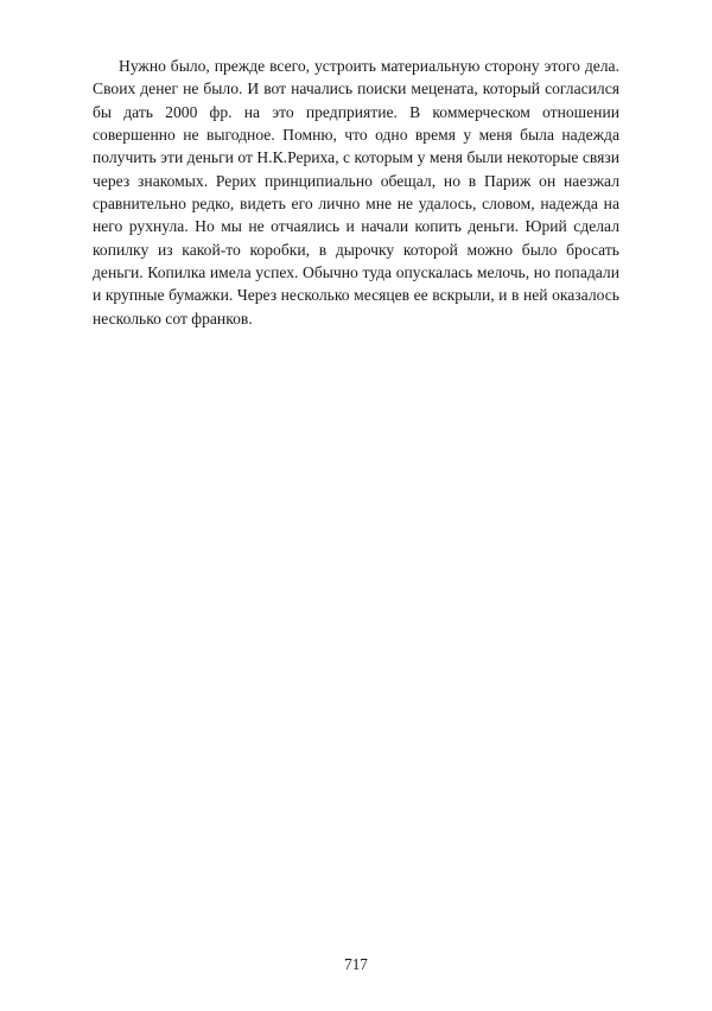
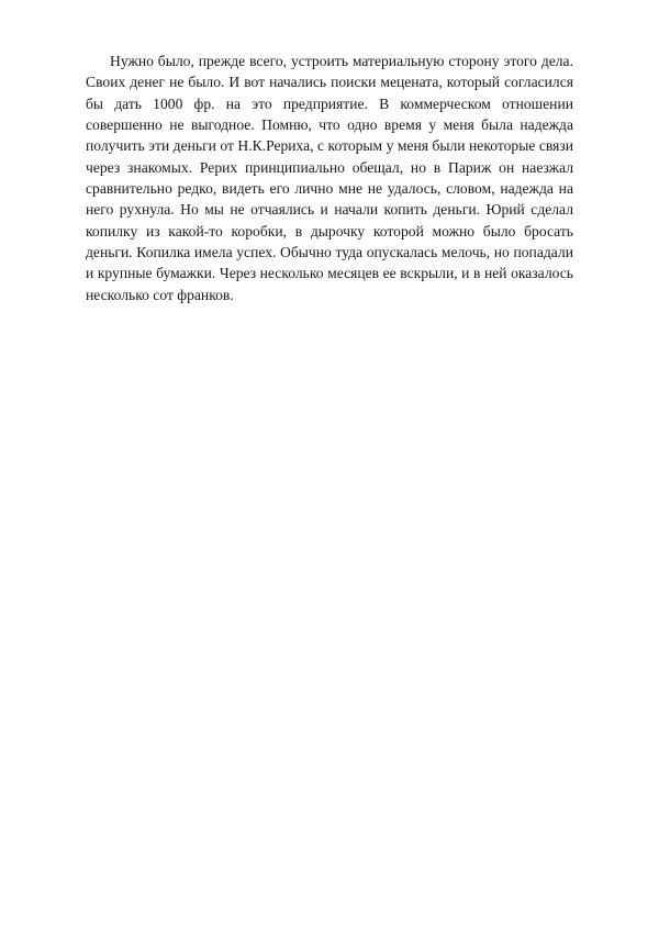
- Нужно было, прежде всего, устроить материальную сторону этого дела. Своих денег не было. И вот начались поиски мецената, который согласился бы дать 2000 фр. на это предприятие. В коммерческом отношении совершенно не выгодное. Помню, что одно время у меня была надежда получить эти деньги от Н.К.Рериха, с которым у меня были некоторые связи через знакомых. Рерих принципиально обещал, но в Париж он наезжал сравнительно редко, видеть его лично мне не удалось, словом, надежда на него рухнула. Но мы не отчаялись и начали копить деньги. Юрий сделал копилку из какой-то коробки, в дырочку которой можно было бросать деньги. Копилка имела успех. Обычно туда опускалась мелочь, но попадали и крупные бумажки. Через несколько месяцев ее вскрыли, и в ней оказалось несколько сот франков.
+ Нужно было, прежде всего, устроить материальную сторону этого дела. Своих денег не было. И вот начались поиски мецената, который согласился бы дать 1000 фр. на это предприятие. В коммерческом отношении совершенно не выгодное. Помню, что одно время у меня была надежда получить эти деньги от Н.К.Рериха, с которым у меня были некоторые связи через знакомых. Рерих принципиально обещал, но в Париж он наезжал сравнительно редко, видеть его лично мне не удалось, словом, надежда на него рухнула. Но мы не отчаялись и начали копить деньги. Юрий сделал копилку из какой-то коробки, в дырочку которой можно было бросать деньги. Копилка имела успех. Обычно туда опускалась мелочь, но попадали и крупные бумажки. Через несколько месяцев ее вскрыли, и в ней оказалось несколько сот франков.
- 717
